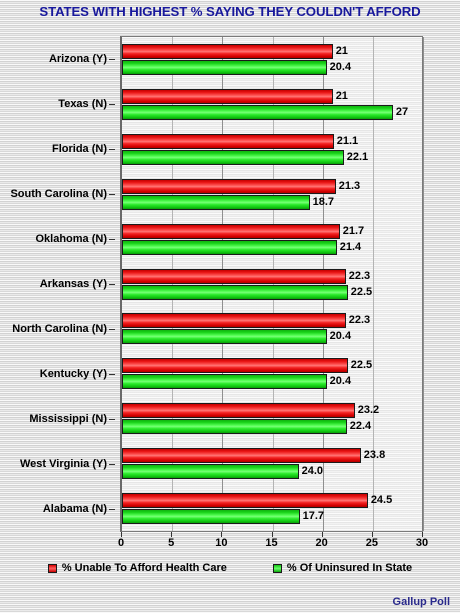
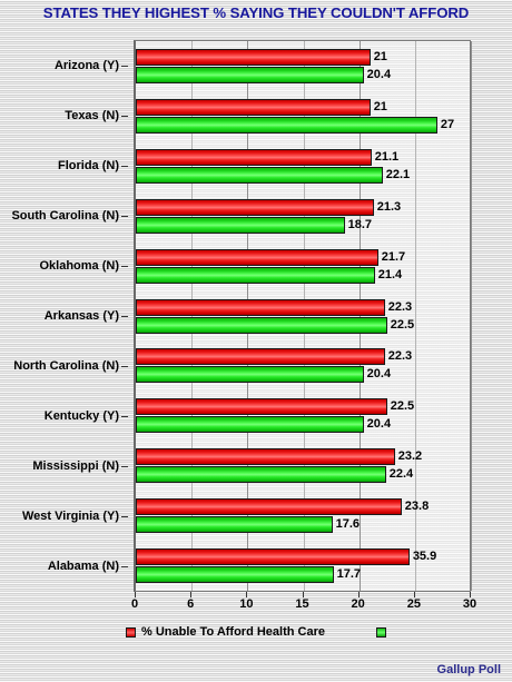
- STATES WITH HIGHEST % SAYING THEY COULDN'T AFFORD
+ STATES THEY HIGHEST % SAYING THEY COULDN'T AFFORD
  Arizona (Y)
  Texas (N)
  Florida (N)
  South Carolina (N)
  Oklahoma (N)
  Arkansas (Y)
  North Carolina (N)
  Kentucky (Y)
  Mississippi (N)
  West Virginia (Y)
  Alabama (N)
  21
  20.4
  21
  27
  21.1
  22.1
  21.3
  18.7
  21.7
  21.4
  22.3
  22.5
  22.3
  20.4
  22.5
  20.4
  23.2
  22.4
  23.8
- 24.0
+ 17.6
- 24.5
+ 35.9
  17.7
  0
- 5
+ 6
  10
  15
  20
  25
  30
  % Unable To Afford Health Care
- % Of Uninsured In State
  Gallup Poll
